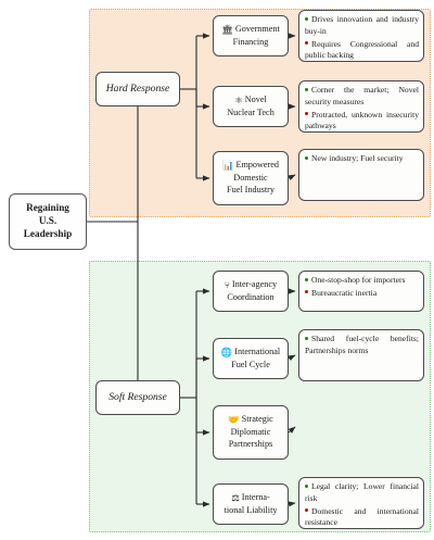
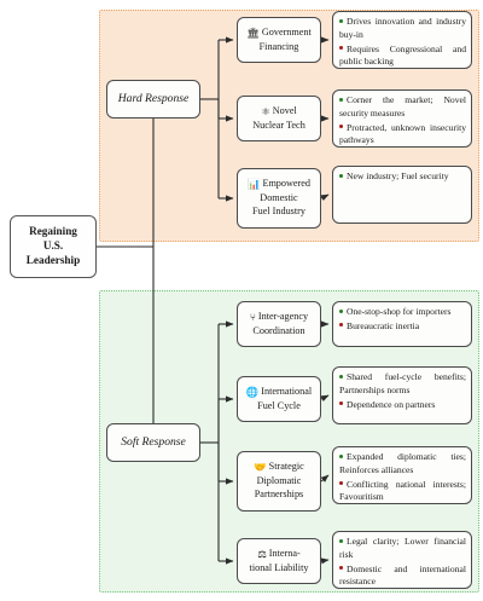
  Regaining
  U.S.
  Leadership
  Hard Response
  Soft Response
  🏛 Government
  Financing
  ⚛ Novel
  Nuclear Tech
  📊 Empowered
  Domestic
  Fuel Industry
  Drives innovation and industry buy-in
  Requires Congressional and public backing
  Corner the market; Novel security measures
  Protracted, unknown insecurity pathways
  New industry; Fuel security
  ⑂ Inter-agency
  Coordination
  🌐 International
  Fuel Cycle
  🤝 Strategic
  Diplomatic
  Partnerships
  ⚖ Interna-
  tional Liability
  One-stop-shop for importers
  Bureaucratic inertia
  Shared fuel-cycle benefits; Partnerships norms
+ Dependence on partners
+ Expanded diplomatic ties; Reinforces alliances
+ Conflicting national interests; Favouritism
  Legal clarity; Lower financial risk
  Domestic and international resistance
